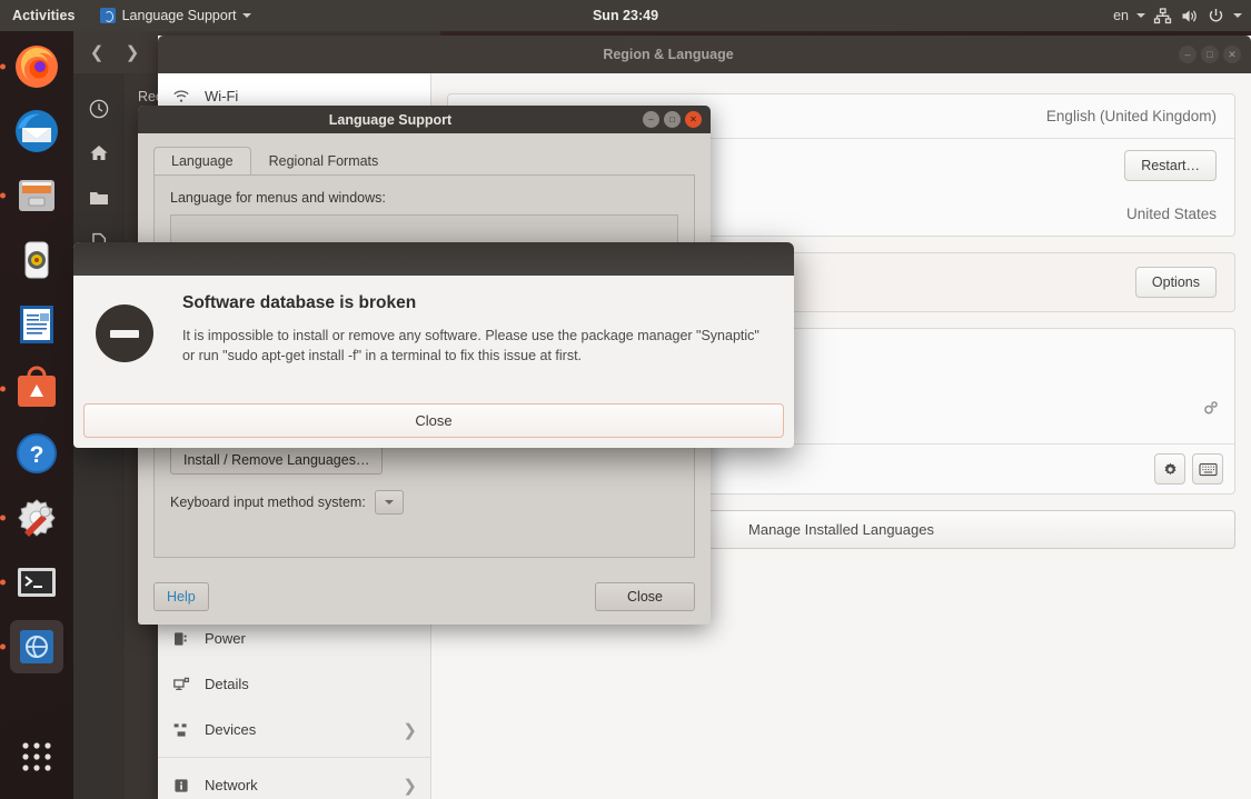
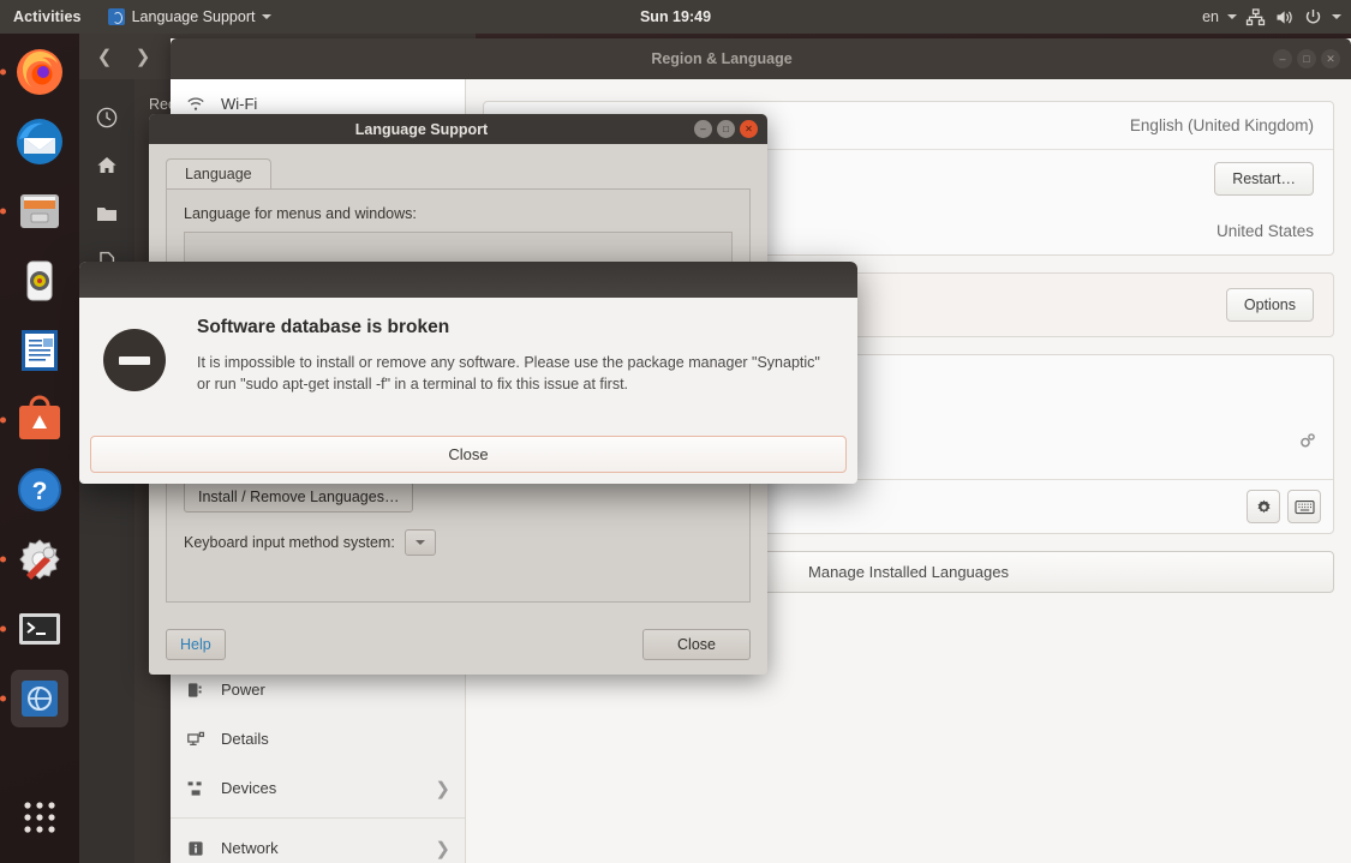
  Activities
  Language Support
- Sun 23:49
+ Sun 19:49
  en
  ❮
  ❯
  Region & Language
  –
  □
  ✕
  Wi-Fi
  Power
  Details
  Devices
  ❯
  Network
  ❯
  English (United Kingdom)
  Restart…
  United States
  Options
  Manage Installed Languages
  Language Support
  –
  □
  ✕
  Language
- Regional Formats
  Language for menus and windows:
  Install / Remove Languages…
  Keyboard input method system:
  Help
  Close
  Software database is broken
  It is impossible to install or remove any software. Please use the package manager "Synaptic" or run "sudo apt-get install -f" in a terminal to fix this issue at first.
  Close
  ?
